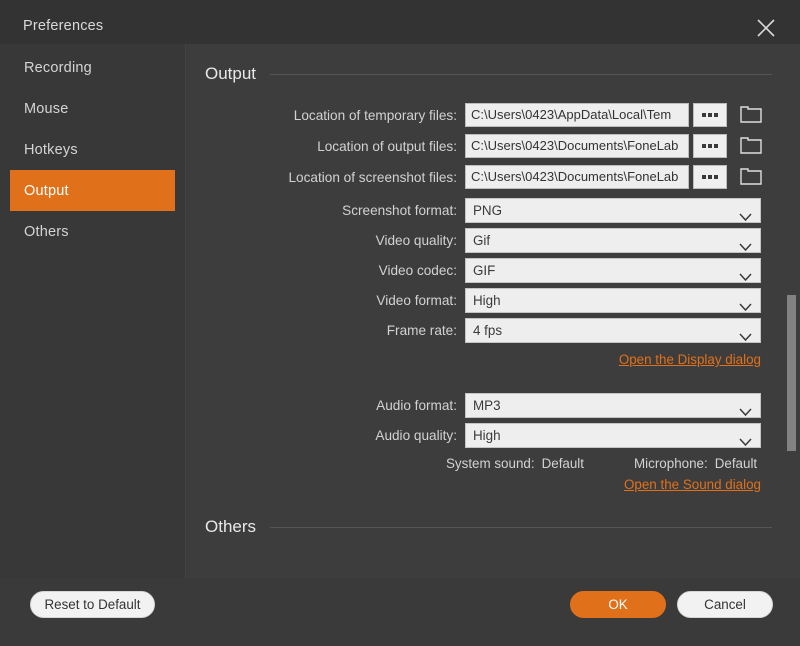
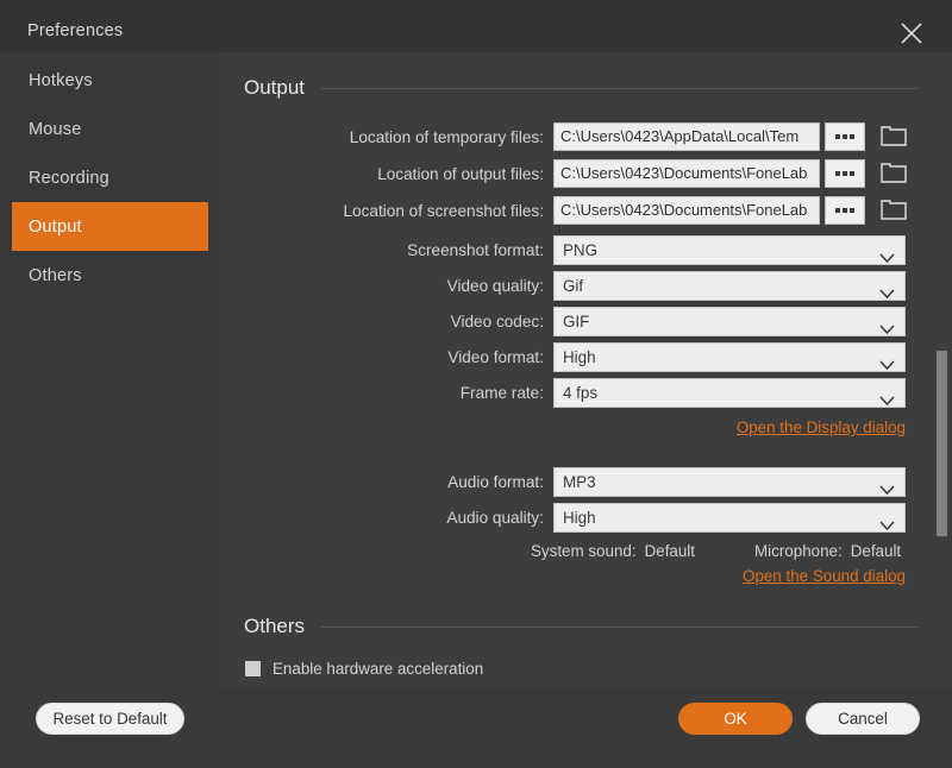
  Preferences
- Recording
+ Hotkeys
  Mouse
- Hotkeys
+ Recording
  Output
  Others
  Output
  Location of temporary files:
  C:\Users\0423\AppData\Local\Tem
  Location of output files:
  C:\Users\0423\Documents\FoneLab
  Location of screenshot files:
  C:\Users\0423\Documents\FoneLab
  Screenshot format:
  PNG
  Video quality:
  Gif
  Video codec:
  GIF
  Video format:
  High
  Frame rate:
  4 fps
  Open the Display dialog
  Audio format:
  MP3
  Audio quality:
  High
  System sound:
  Default
  Microphone:
  Default
  Open the Sound dialog
  Others
+ Enable hardware acceleration
  Reset to Default
  OK
  Cancel
